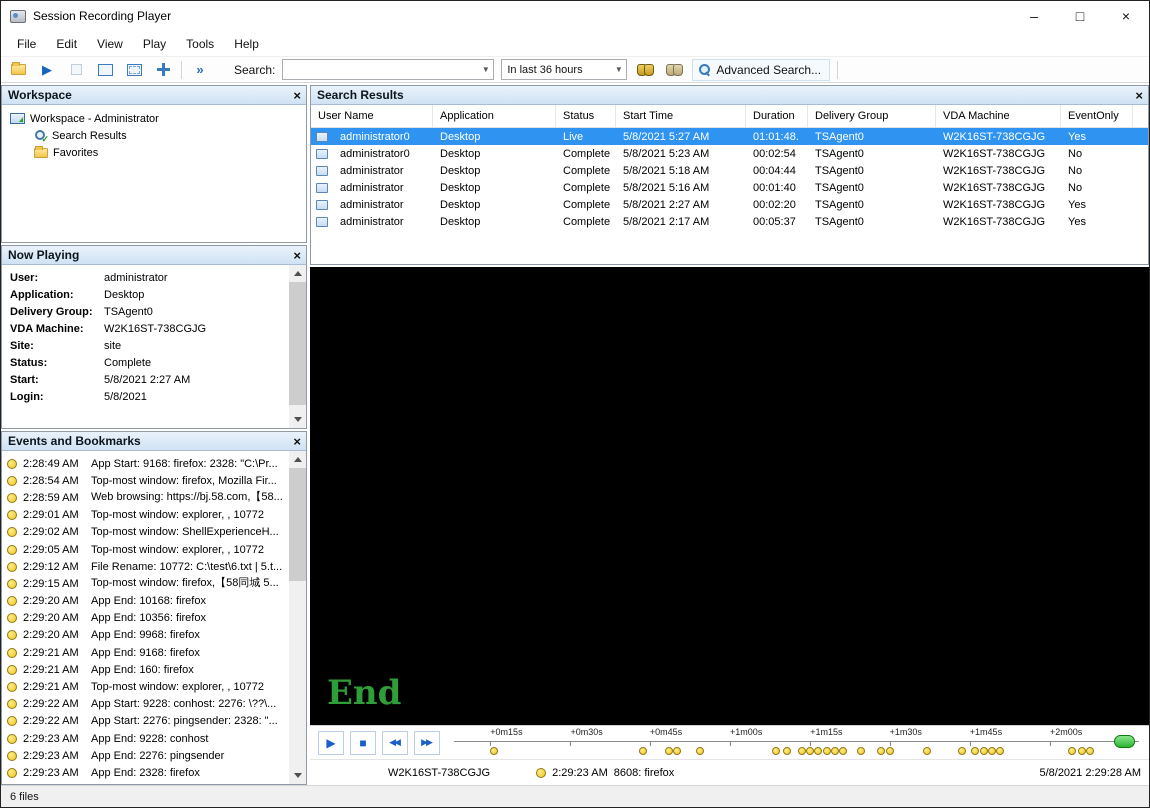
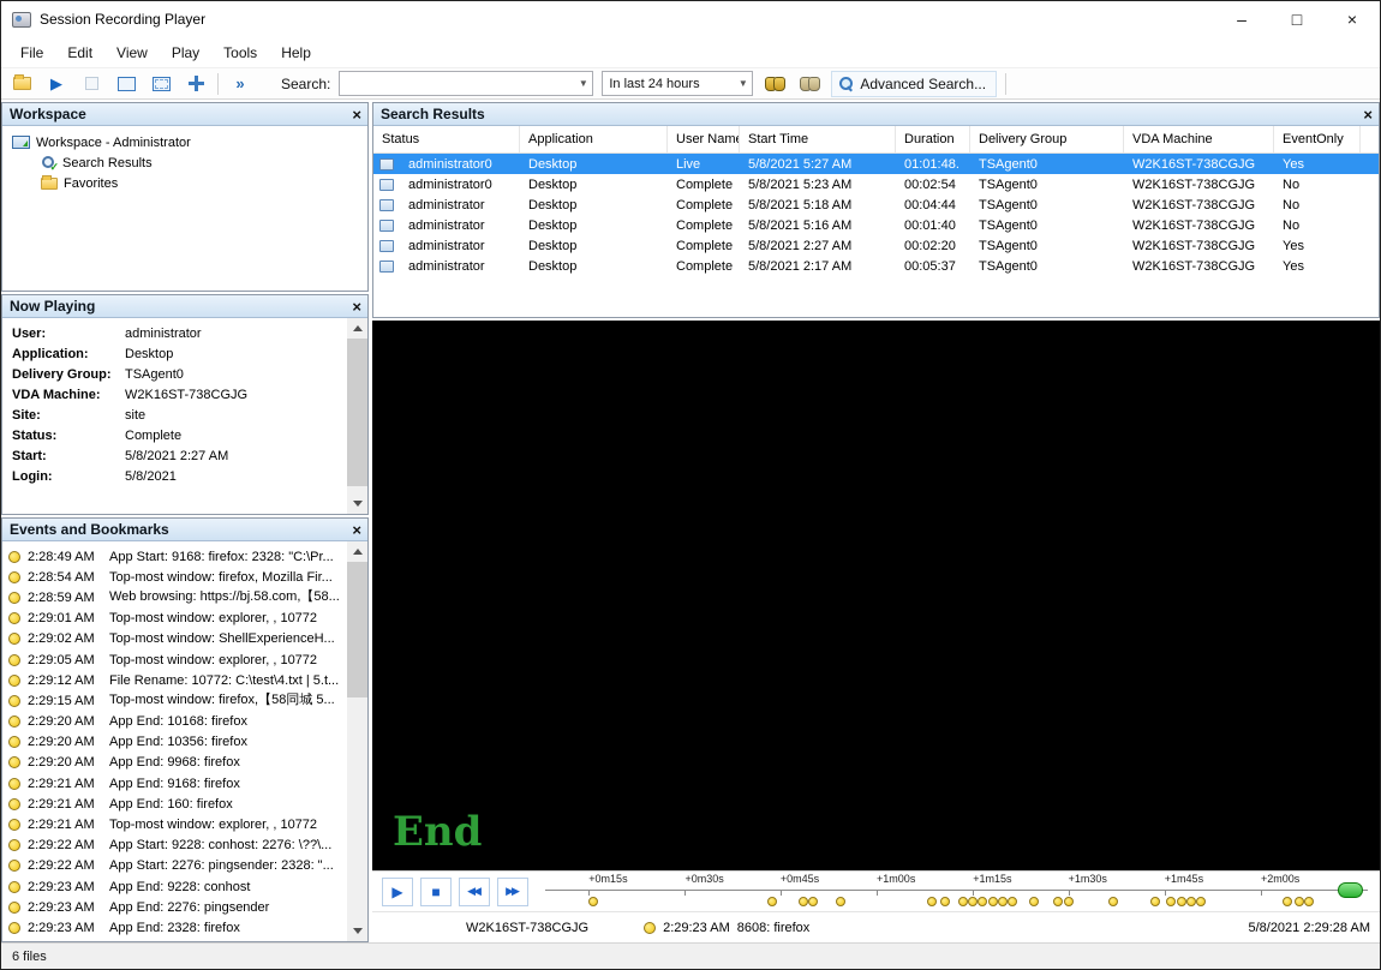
  Session Recording Player
  –
  □
  ×
  File
  Edit
  View
  Play
  Tools
  Help
  ▶
  »
  Search:
  ▼
- In last 36 hours
+ In last 24 hours
  ▼
  Advanced Search...
  Workspace
  ×
  Workspace - Administrator
  Search Results
  Favorites
  Now Playing
  ×
  User:
  administrator
  Application:
  Desktop
  Delivery Group:
  TSAgent0
  VDA Machine:
  W2K16ST-738CGJG
  Site:
  site
  Status:
  Complete
  Start:
  5/8/2021 2:27 AM
  Login:
  5/8/2021
  Events and Bookmarks
  ×
  2:28:49 AM
  App Start: 9168: firefox: 2328: "C:\Pr...
  2:28:54 AM
  Top-most window: firefox, Mozilla Fir...
  2:28:59 AM
  Web browsing: https://bj.58.com,【58...
  2:29:01 AM
  Top-most window: explorer, , 10772
  2:29:02 AM
  Top-most window: ShellExperienceH...
  2:29:05 AM
  Top-most window: explorer, , 10772
  2:29:12 AM
- File Rename: 10772: C:\test\6.txt | 5.t...
+ File Rename: 10772: C:\test\4.txt | 5.t...
  2:29:15 AM
  Top-most window: firefox,【58同城 5...
  2:29:20 AM
  App End: 10168: firefox
  2:29:20 AM
  App End: 10356: firefox
  2:29:20 AM
  App End: 9968: firefox
  2:29:21 AM
  App End: 9168: firefox
  2:29:21 AM
  App End: 160: firefox
  2:29:21 AM
  Top-most window: explorer, , 10772
  2:29:22 AM
  App Start: 9228: conhost: 2276: \??\...
  2:29:22 AM
  App Start: 2276: pingsender: 2328: "...
  2:29:23 AM
  App End: 9228: conhost
  2:29:23 AM
  App End: 2276: pingsender
  2:29:23 AM
  App End: 2328: firefox
  Search Results
  ×
- User Name
+ Status
  Application
- Status
+ User Name
  Start Time
  Duration
  Delivery Group
  VDA Machine
  EventOnly
  administrator0
  Desktop
  Live
  5/8/2021 5:27 AM
  01:01:48.
  TSAgent0
  W2K16ST-738CGJG
  Yes
  administrator0
  Desktop
  Complete
  5/8/2021 5:23 AM
  00:02:54
  TSAgent0
  W2K16ST-738CGJG
  No
  administrator
  Desktop
  Complete
  5/8/2021 5:18 AM
  00:04:44
  TSAgent0
  W2K16ST-738CGJG
  No
  administrator
  Desktop
  Complete
  5/8/2021 5:16 AM
  00:01:40
  TSAgent0
  W2K16ST-738CGJG
  No
  administrator
  Desktop
  Complete
  5/8/2021 2:27 AM
  00:02:20
  TSAgent0
  W2K16ST-738CGJG
  Yes
  administrator
  Desktop
  Complete
  5/8/2021 2:17 AM
  00:05:37
  TSAgent0
  W2K16ST-738CGJG
  Yes
  End
  ▶
  ■
  ◀◀
  ▶▶
  +0m15s
  +0m30s
  +0m45s
  +1m00s
  +1m15s
  +1m30s
  +1m45s
  +2m00s
  W2K16ST-738CGJG
  2:29:23 AM
  8608: firefox
  5/8/2021 2:29:28 AM
  6 files
